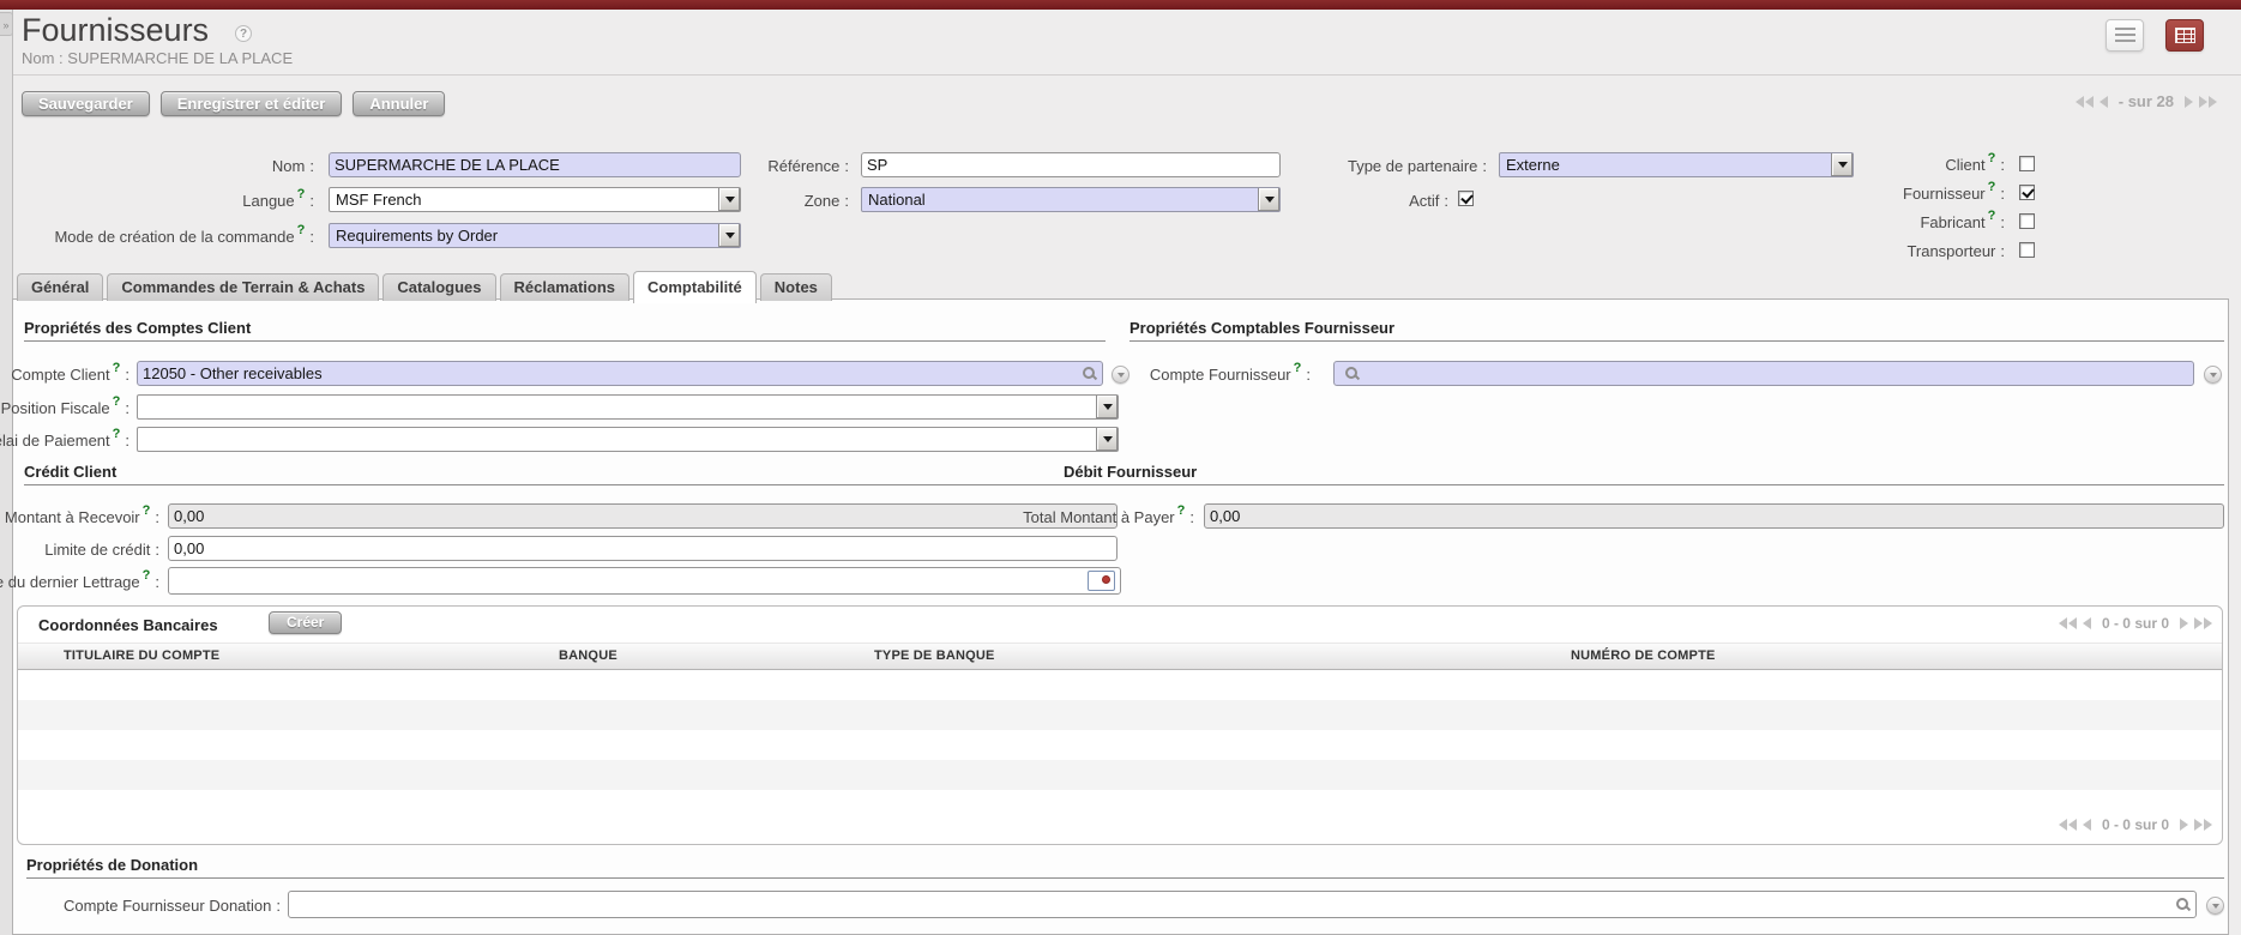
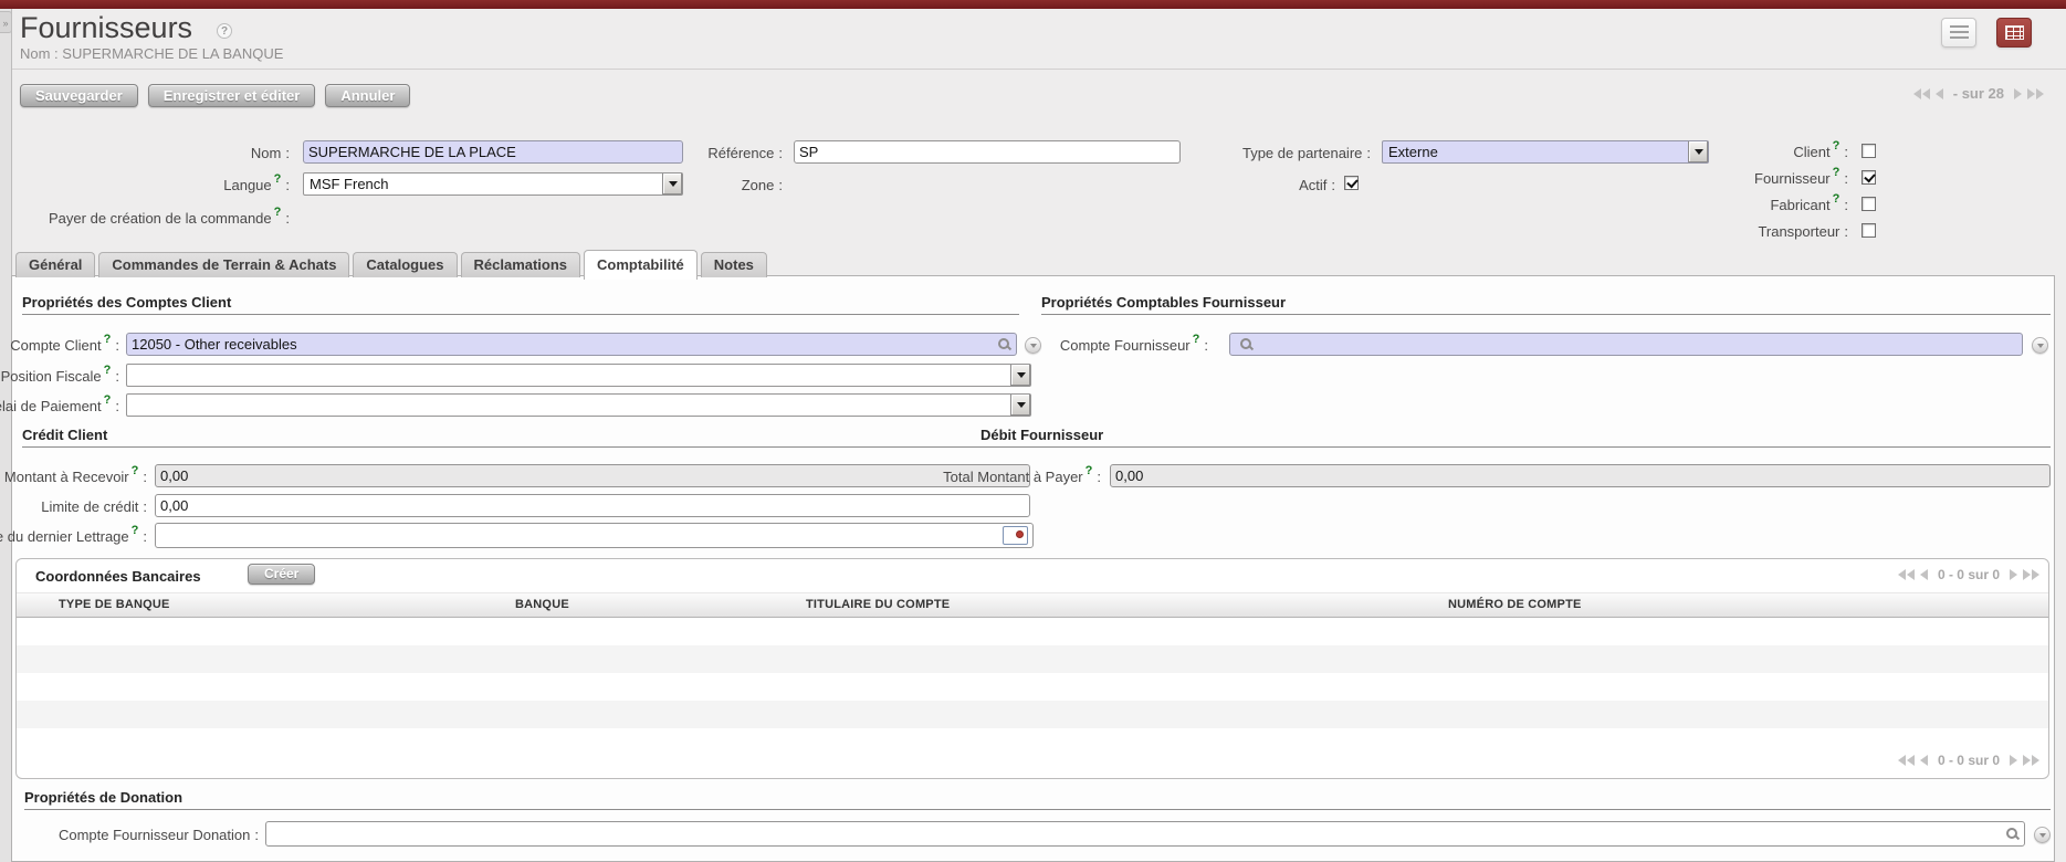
  »
  Fournisseurs
  ?
- Nom : SUPERMARCHE DE LA PLACE
+ Nom : SUPERMARCHE DE LA BANQUE
  Sauvegarder
  Enregistrer et éditer
  Annuler
  - sur 28
  Nom
  :
  SUPERMARCHE DE LA PLACE
  Référence
  :
  SP
  Type de partenaire
  :
  Externe
  Client
  ?
  :
  Langue
  ?
  :
  MSF French
  Zone
  :
- National
  Actif
  :
  Fournisseur
  ?
  :
- Mode de création de la commande
+ Payer de création de la commande
  ?
  :
- Requirements by Order
  Fabricant
  ?
  :
  Transporteur
  :
  Général
  Commandes de Terrain & Achats
  Catalogues
  Réclamations
  Comptabilité
  Notes
  Propriétés des Comptes Client
  Compte Client
  ?
  :
  12050 - Other receivables
  Position Fiscale
  ?
  :
  lai de Paiement
  ?
  :
  Propriétés Comptables Fournisseur
  Compte Fournisseur
  ?
  :
  Crédit Client
  Montant à Recevoir
  ?
  :
  0,00
  Limite de crédit
  :
  0,00
  du dernier Lettrage
  ?
  :
  Débit Fournisseur
  Total Montant à Payer
  ?
  :
  0,00
  Coordonnées Bancaires
  Créer
  0 - 0 sur 0
- TITULAIRE DU COMPTE
+ TYPE DE BANQUE
  BANQUE
- TYPE DE BANQUE
+ TITULAIRE DU COMPTE
  NUMÉRO DE COMPTE
  0 - 0 sur 0
  Propriétés de Donation
  Compte Fournisseur Donation
  :
